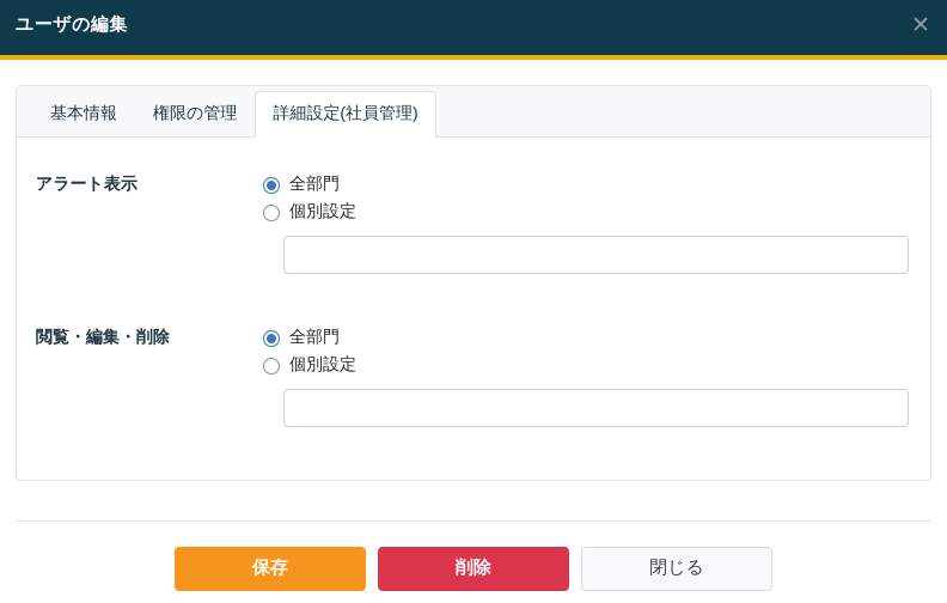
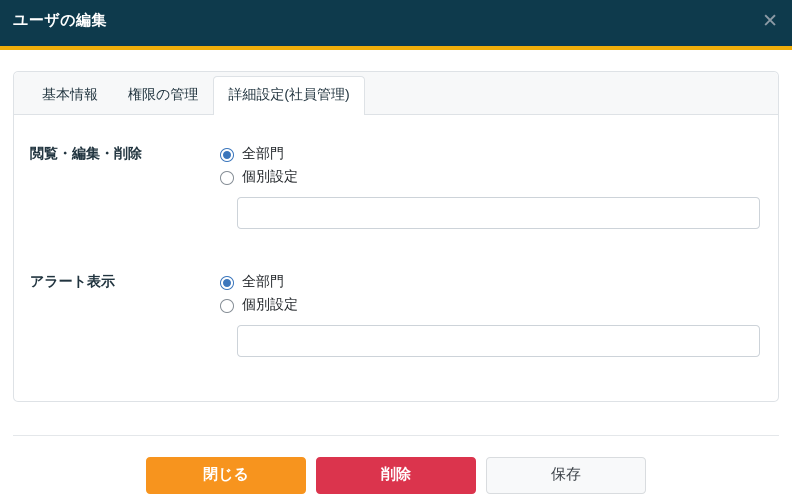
  ユーザの編集
  ✕
  基本情報
  権限の管理
  詳細設定(社員管理)
- アラート表示
+ 閲覧・編集・削除
  全部門
  個別設定
- 閲覧・編集・削除
+ アラート表示
  全部門
  個別設定
- 保存
+ 閉じる
  削除
- 閉じる
+ 保存
